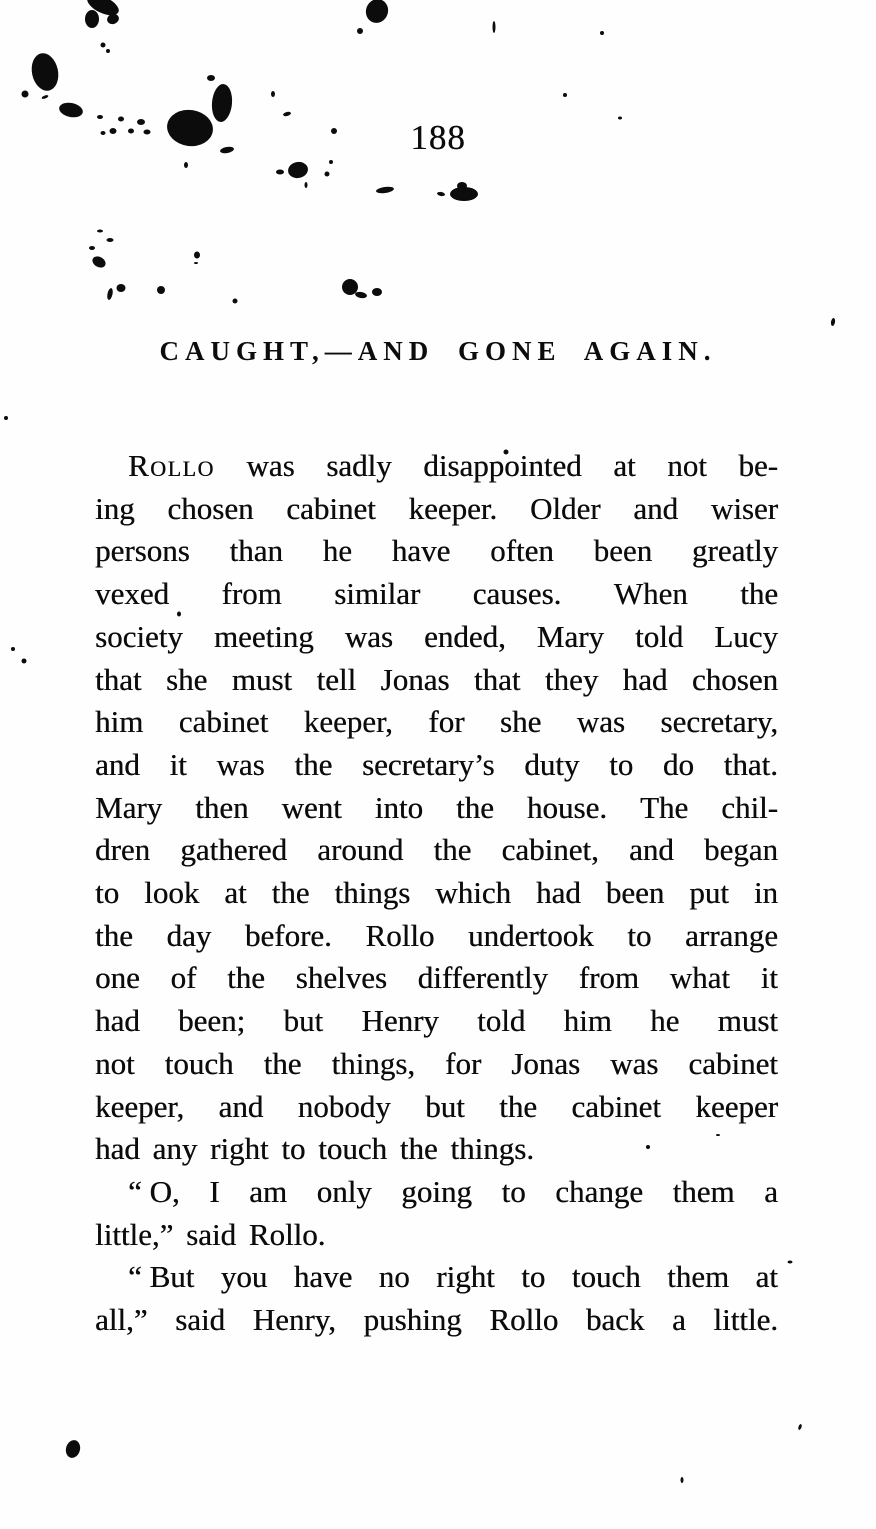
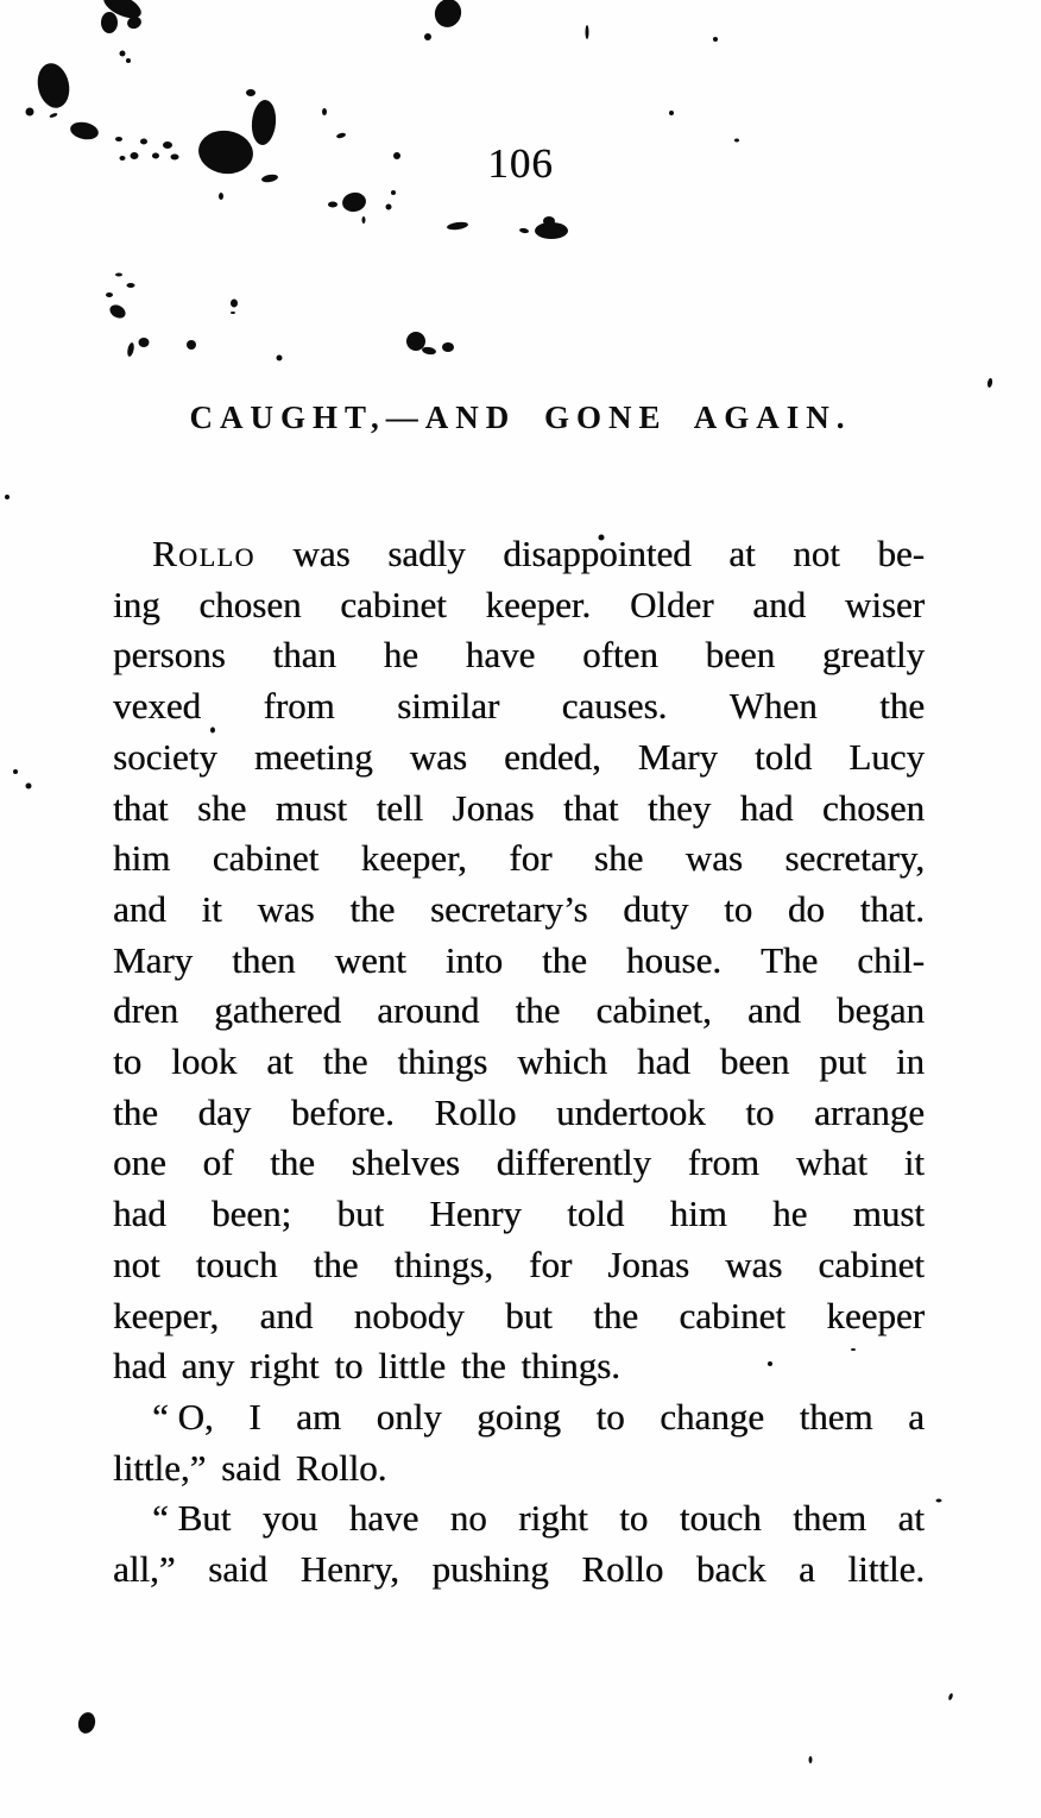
- 188
+ 106
  CAUGHT,—AND GONE AGAIN.
  Rollo
  was
  sadly
  disappointed
  at
  not
  be-
  ing
  chosen
  cabinet
  keeper.
  Older
  and
  wiser
  persons
  than
  he
  have
  often
  been
  greatly
  vexed
  from
  similar
  causes.
  When
  the
  society
  meeting
  was
  ended,
  Mary
  told
  Lucy
  that
  she
  must
  tell
  Jonas
  that
  they
  had
  chosen
  him
  cabinet
  keeper,
  for
  she
  was
  secretary,
  and
  it
  was
  the
  secretary’s
  duty
  to
  do
  that.
  Mary
  then
  went
  into
  the
  house.
  The
  chil-
  dren
  gathered
  around
  the
  cabinet,
  and
  began
  to
  look
  at
  the
  things
  which
  had
  been
  put
  in
  the
  day
  before.
  Rollo
  undertook
  to
  arrange
  one
  of
  the
  shelves
  differently
  from
  what
  it
  had
  been;
  but
  Henry
  told
  him
  he
  must
  not
  touch
  the
  things,
  for
  Jonas
  was
  cabinet
  keeper,
  and
  nobody
  but
  the
  cabinet
  keeper
- had any right to touch the things.
+ had any right to little the things.
  “ O,
  I
  am
  only
  going
  to
  change
  them
  a
  little,” said Rollo.
  “ But
  you
  have
  no
  right
  to
  touch
  them
  at
  all,”
  said
  Henry,
  pushing
  Rollo
  back
  a
  little.
